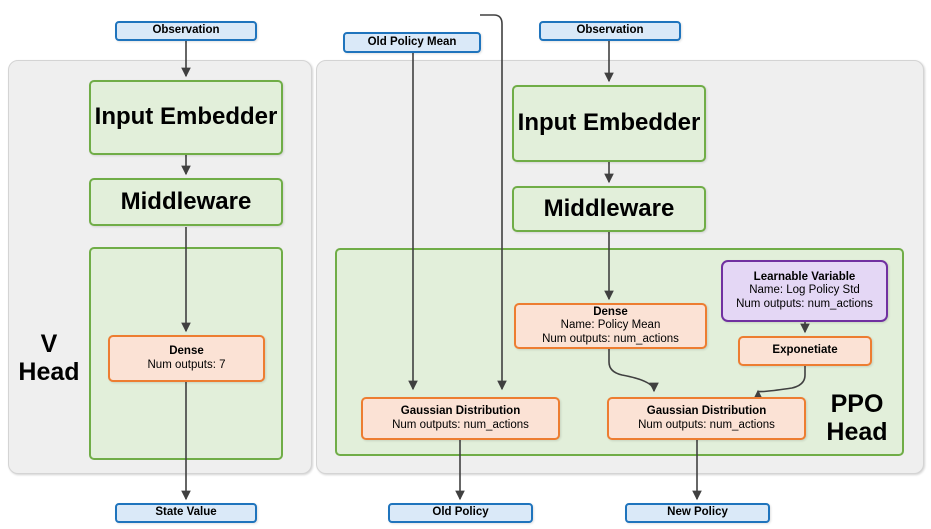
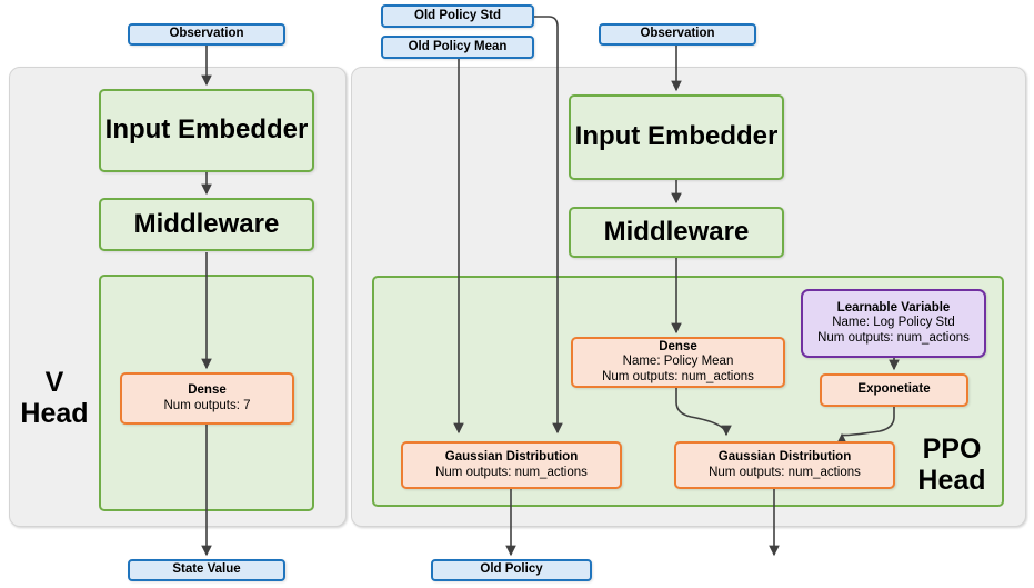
  Observation
+ Old Policy Std
  Old Policy Mean
  Observation
  Input Embedder
  Middleware
  Dense
  Num outputs: 7
  V
  Head
  Input Embedder
  Middleware
  Dense
  Name: Policy Mean
  Num outputs: num_actions
  Learnable Variable
  Name: Log Policy Std
  Num outputs: num_actions
  Exponetiate
  Gaussian Distribution
  Num outputs: num_actions
  Gaussian Distribution
  Num outputs: num_actions
  PPO
  Head
  State Value
  Old Policy
- New Policy
